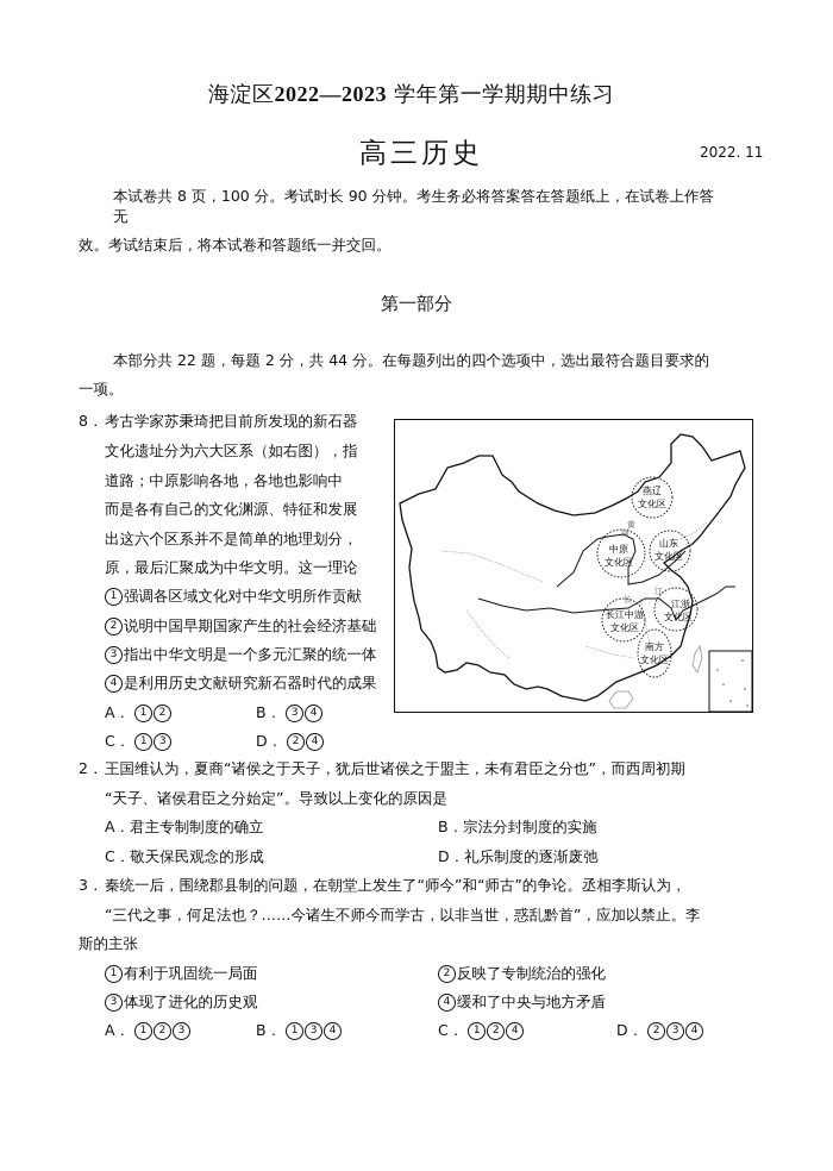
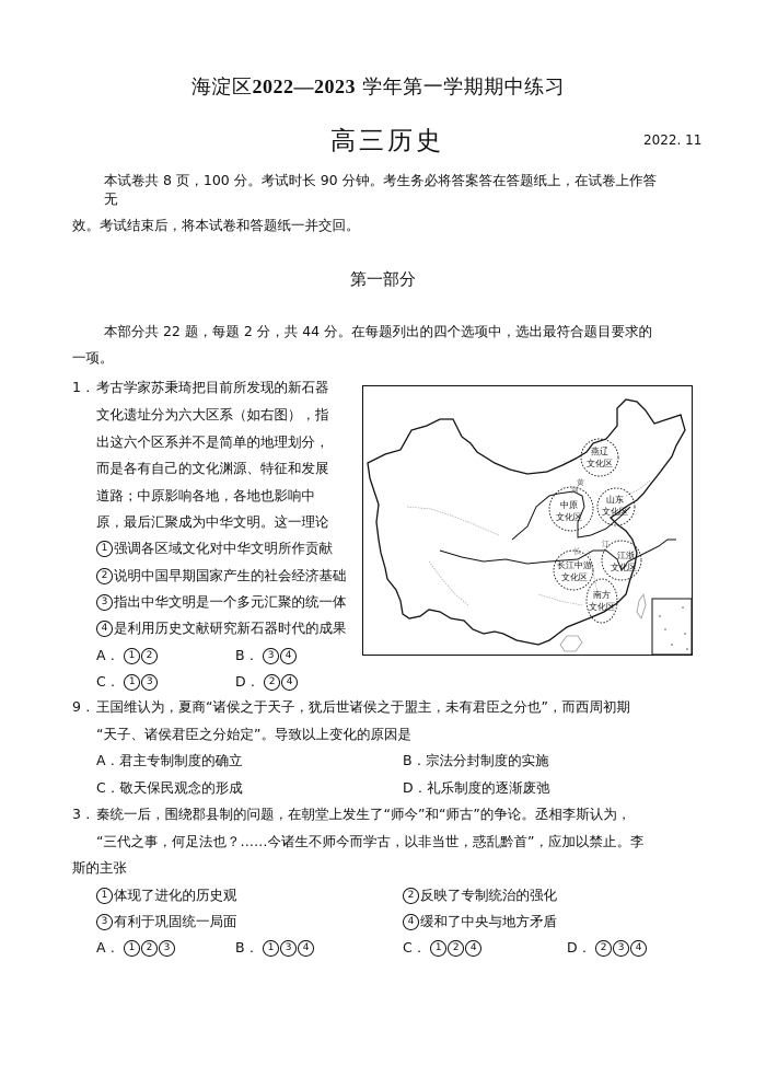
  海淀区2022—2023 学年第一学期期中练习
  高三历史
  2022. 11
  本试卷共 8 页，100 分。考试时长 90 分钟。考生务必将答案答在答题纸上，在试卷上作答
  无
  效。考试结束后，将本试卷和答题纸一并交回。
  第一部分
  本部分共 22 题，每题 2 分，共 44 分。在每题列出的四个选项中，选出最符合题目要求的
  一项。
- 8．
+ 1．
  考古学家苏秉琦把目前所发现的新石器
  文化遗址分为六大区系（如右图），指
- 道路；中原影响各地，各地也影响中
+ 出这六个区系并不是简单的地理划分，
  而是各有自己的文化渊源、特征和发展
- 出这六个区系并不是简单的地理划分，
+ 道路；中原影响各地，各地也影响中
  原，最后汇聚成为中华文明。这一理论
  1 强调各区域文化对中华文明所作贡献
  2 说明中国早期国家产生的社会经济基础
  3 指出中华文明是一个多元汇聚的统一体
  4 是利用历史文献研究新石器时代的成果
  A． 1 2
  B． 3 4
  C． 1 3
  D． 2 4
  燕辽
  文化区
  中原
  文化区
  山东
  文化区
  长江中游
  文化区
  江浙
  文化区
  南方
  文化区
  黄
  河
  长
  江
- 2．
+ 9．
  王国维认为，夏商“诸侯之于天子，犹后世诸侯之于盟主，未有君臣之分也”，而西周初期
  “天子、诸侯君臣之分始定”。导致以上变化的原因是
  A．君主专制制度的确立
  B．宗法分封制度的实施
  C．敬天保民观念的形成
  D．礼乐制度的逐渐废弛
  3．
  秦统一后，围绕郡县制的问题，在朝堂上发生了“师今”和“师古”的争论。丞相李斯认为，
  “三代之事，何足法也？……今诸生不师今而学古，以非当世，惑乱黔首”，应加以禁止。李
  斯的主张
- 1 有利于巩固统一局面
+ 1 体现了进化的历史观
  2 反映了专制统治的强化
- 3 体现了进化的历史观
+ 3 有利于巩固统一局面
  4 缓和了中央与地方矛盾
  A． 1 2 3
  B． 1 3 4
  C． 1 2 4
  D． 2 3 4
